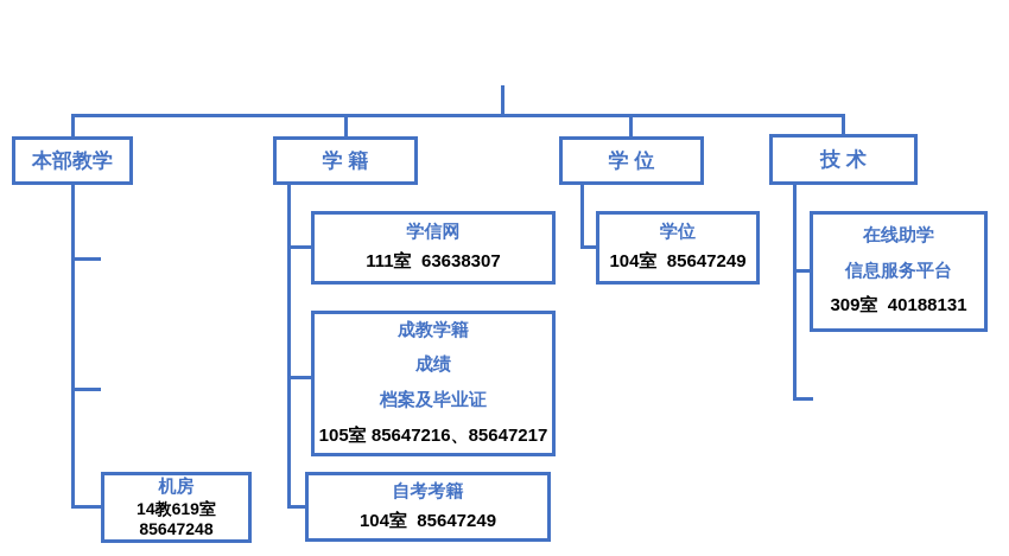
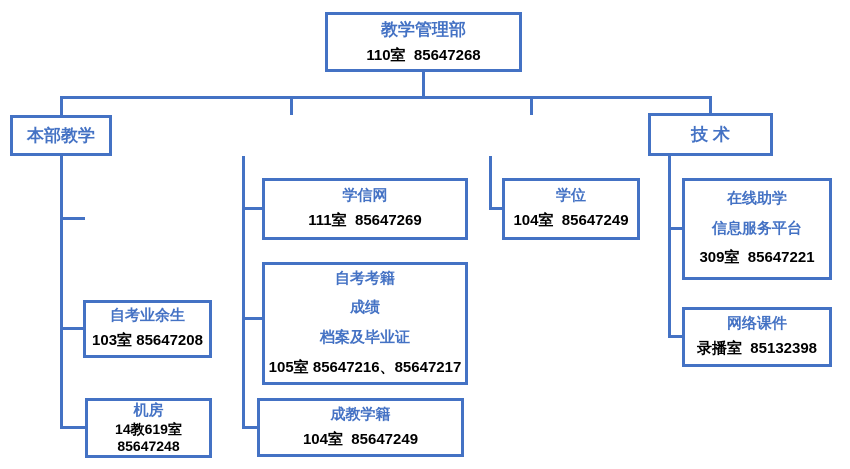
+ 教学管理部
+ 110室 85647268
  本部教学
- 学 籍
- 学 位
  技 术
+ 自考业余生
+ 103室 85647208
  机房
  14教619室
  85647248
  学信网
- 111室 63638307
+ 111室 85647269
- 成教学籍
+ 自考考籍
  成绩
  档案及毕业证
  105室 85647216、85647217
- 自考考籍
+ 成教学籍
  104室 85647249
  学位
  104室 85647249
  在线助学
  信息服务平台
- 309室 40188131
+ 309室 85647221
+ 网络课件
+ 录播室 85132398
